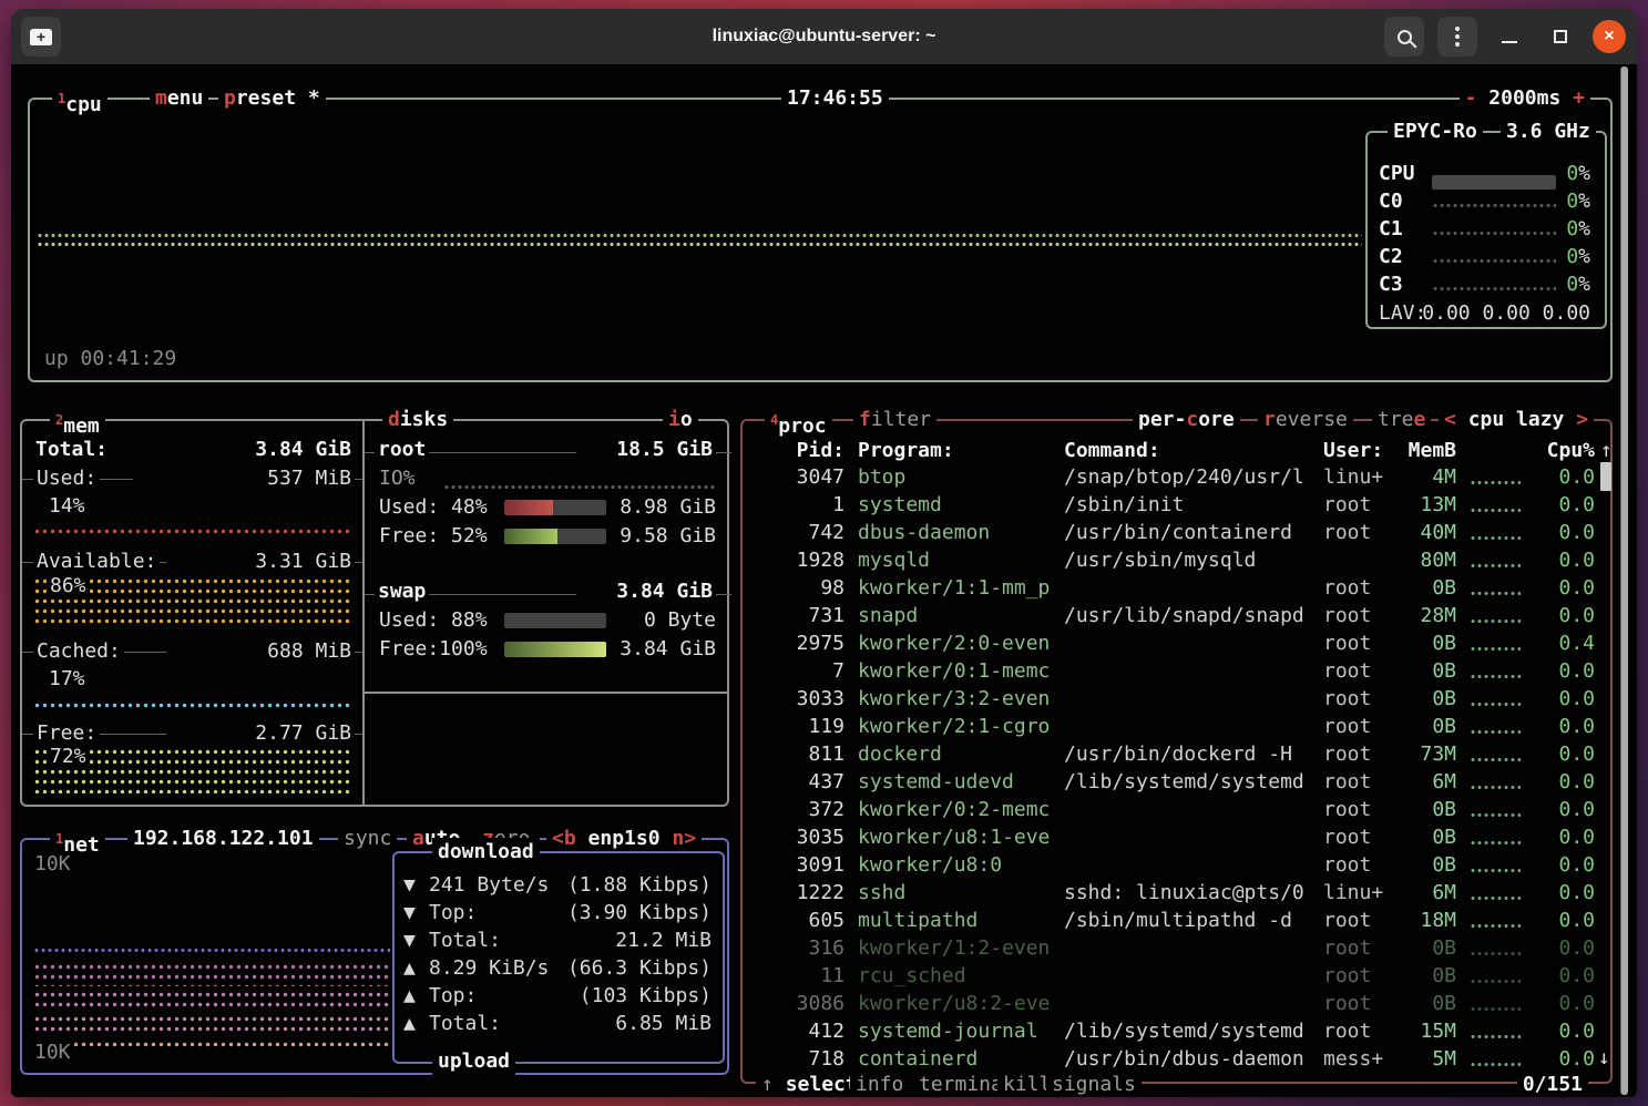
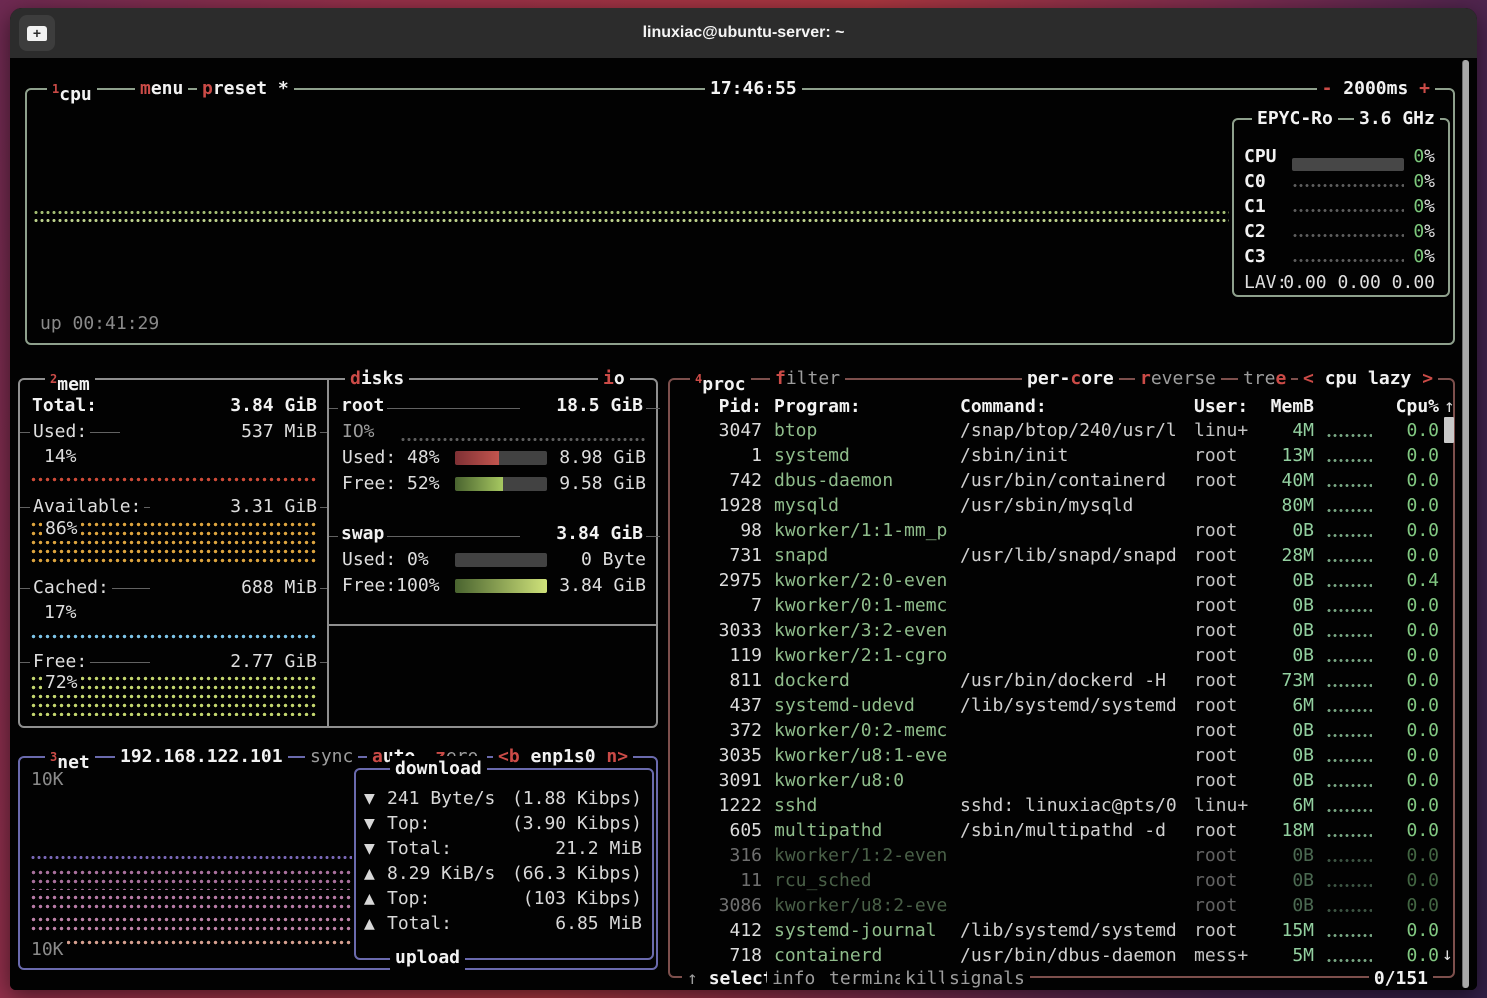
  +
  linuxiac@ubuntu-server: ~
- ×
  1cpu
  menu
  preset *
  17:46:55
  - 2000ms +
  up 00:41:29
  EPYC-Ro
  3.6 GHz
  CPU
  0%
  C0
  0%
  C1
  0%
  C2
  0%
  C3
  0%
  LAV:
  0.00 0.00 0.00
  2mem
  Total:
  3.84 GiB
  Used:
  537 MiB
  14%
  Available:
  3.31 GiB
  86%
  Cached:
  688 MiB
  17%
  Free:
  2.77 GiB
  72%
  disks
  io
  root
  18.5 GiB
  IO%
  Used: 48%
  8.98 GiB
  Free: 52%
  9.58 GiB
  swap
  3.84 GiB
- Used: 88%
+ Used: 0%
  0 Byte
  Free:100%
  3.84 GiB
- 1net
+ 3net
  192.168.122.101
  sync
  <b enp1s0 n>
  10K
  10K
  download
  ▼
  241 Byte/s
  (1.88 Kibps)
  ▼
  Top:
  (3.90 Kibps)
  ▼
  Total:
  21.2 MiB
  ▲
  8.29 KiB/s
  (66.3 Kibps)
  ▲
  Top:
  (103 Kibps)
  ▲
  Total:
  6.85 MiB
  upload
  4proc
  filter
  per-core
  reverse
  tree
  < cpu lazy >
  Pid:
  Program:
  Command:
  User:
  MemB
  Cpu%
  ↑
  3047
  btop
  /snap/btop/240/usr/l
  linu+
  4M
  0.0
  1
  systemd
  /sbin/init
  root
  13M
  0.0
  742
  dbus-daemon
  /usr/bin/containerd
  root
  40M
  0.0
  1928
  mysqld
  /usr/sbin/mysqld
  80M
  0.0
  98
  kworker/1:1-mm_p
  root
  0B
  0.0
  731
  snapd
  /usr/lib/snapd/snapd
  root
  28M
  0.0
  2975
  kworker/2:0-even
  root
  0B
  0.4
  7
  kworker/0:1-memc
  root
  0B
  0.0
  3033
  kworker/3:2-even
  root
  0B
  0.0
  119
  kworker/2:1-cgro
  root
  0B
  0.0
  811
  dockerd
  /usr/bin/dockerd -H
  root
  73M
  0.0
  437
  systemd-udevd
  /lib/systemd/systemd
  root
  6M
  0.0
  372
  kworker/0:2-memc
  root
  0B
  0.0
  3035
  kworker/u8:1-eve
  root
  0B
  0.0
  3091
  kworker/u8:0
  root
  0B
  0.0
  1222
  sshd
  sshd: linuxiac@pts/0
  linu+
  6M
  0.0
  605
  multipathd
  /sbin/multipathd -d
  root
  18M
  0.0
  316
  kworker/1:2-even
  root
  0B
  0.0
  11
  rcu_sched
  root
  0B
  0.0
  3086
  kworker/u8:2-eve
  root
  0B
  0.0
  412
  systemd-journal
  /lib/systemd/systemd
  root
  15M
  0.0
  718
  containerd
  /usr/bin/dbus-daemon
  mess+
  5M
  0.0
  ↓
  ↑ selec
  info
  kill
  signals
  0/151
